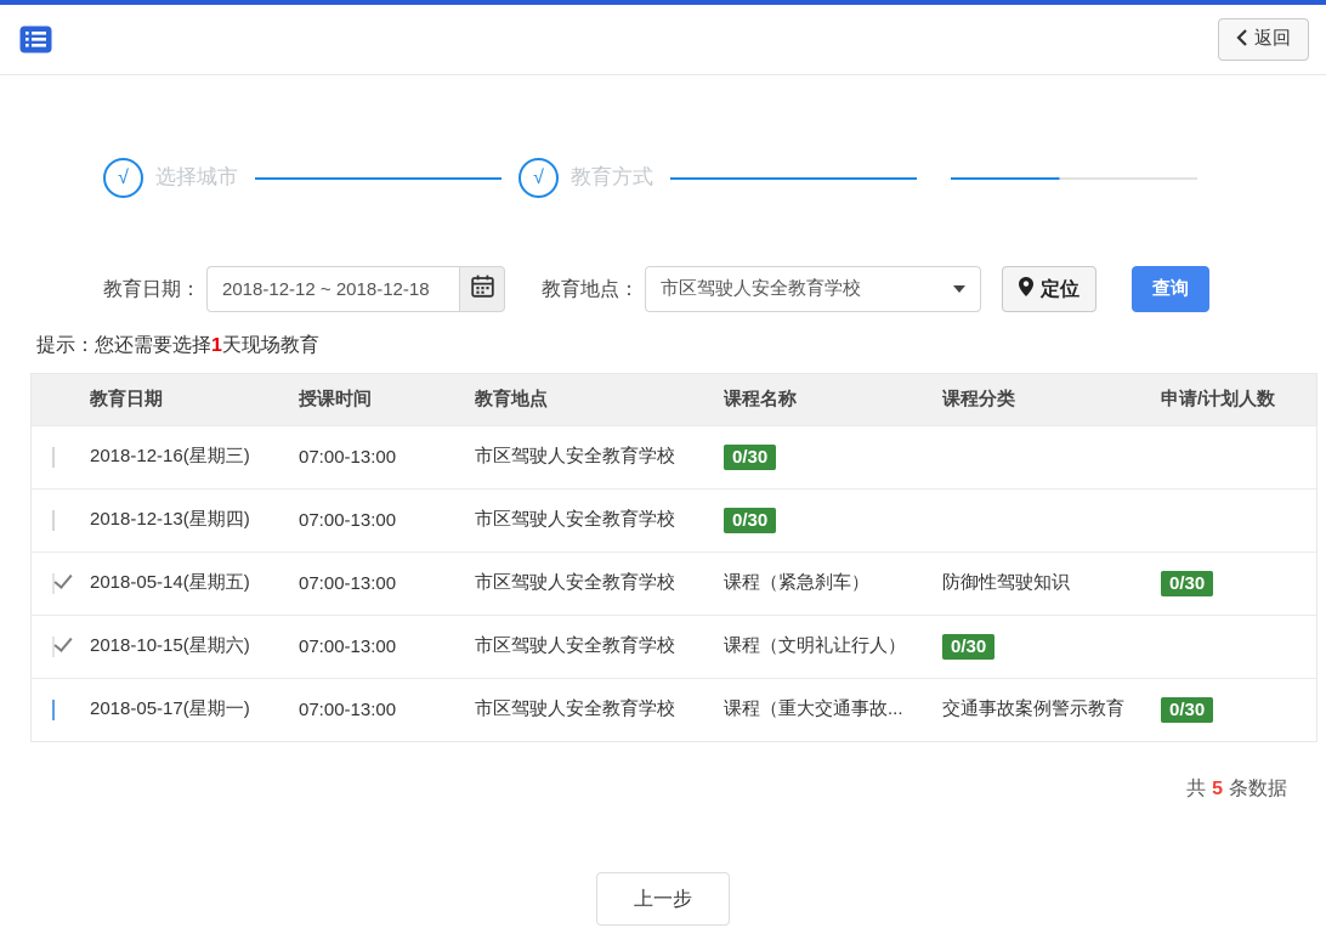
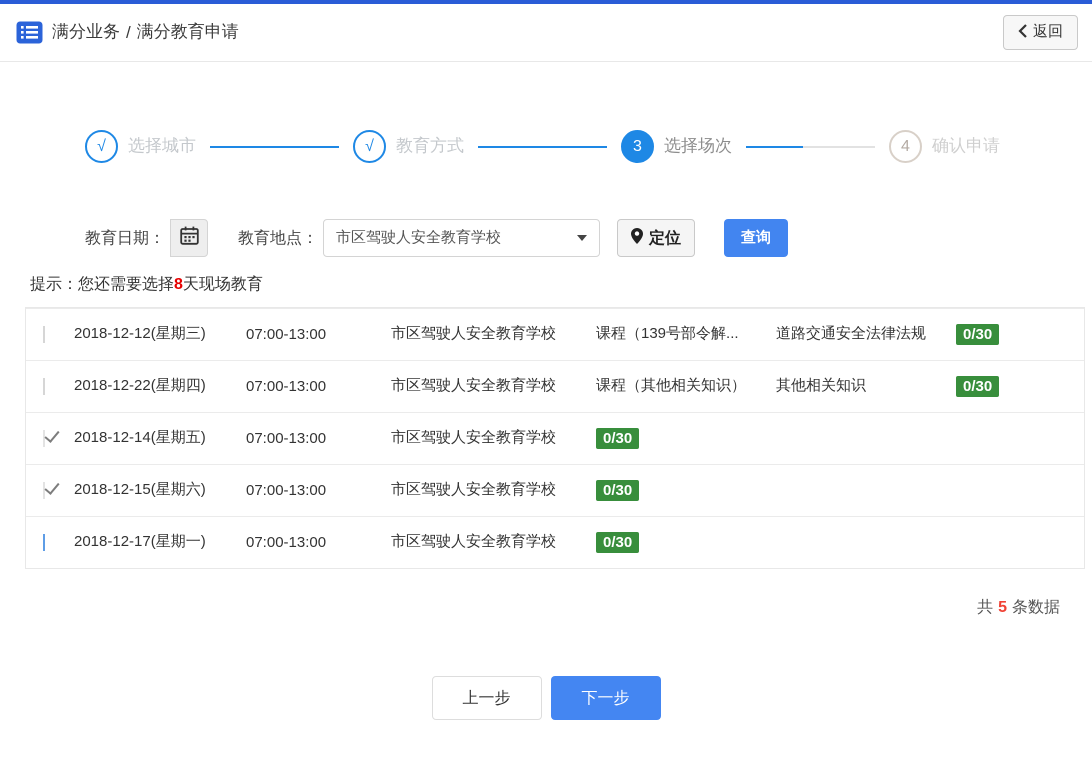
+ 满分业务
+ /
+ 满分教育申请
  返回
  √
  选择城市
  √
  教育方式
+ 3
+ 选择场次
+ 4
+ 确认申请
  教育日期：
- 2018-12-12 ~ 2018-12-18
  教育地点：
  市区驾驶人安全教育学校
  定位
  查询
- 提示：您还需要选择1天现场教育
+ 提示：您还需要选择8天现场教育
- 教育日期
- 授课时间
- 教育地点
- 课程名称
- 课程分类
- 申请/计划人数
- 2018-12-16(星期三)
+ 2018-12-12(星期三)
  07:00-13:00
  市区驾驶人安全教育学校
+ 课程（139号部令解...
+ 道路交通安全法律法规
  0/30
- 2018-12-13(星期四)
+ 2018-12-22(星期四)
  07:00-13:00
  市区驾驶人安全教育学校
+ 课程（其他相关知识）
+ 其他相关知识
  0/30
- 2018-05-14(星期五)
+ 2018-12-14(星期五)
  07:00-13:00
  市区驾驶人安全教育学校
- 课程（紧急刹车）
- 防御性驾驶知识
  0/30
- 2018-10-15(星期六)
+ 2018-12-15(星期六)
  07:00-13:00
  市区驾驶人安全教育学校
- 课程（文明礼让行人）
  0/30
- 2018-05-17(星期一)
+ 2018-12-17(星期一)
  07:00-13:00
  市区驾驶人安全教育学校
- 课程（重大交通事故...
- 交通事故案例警示教育
  0/30
  共 5 条数据
  上一步
+ 下一步
